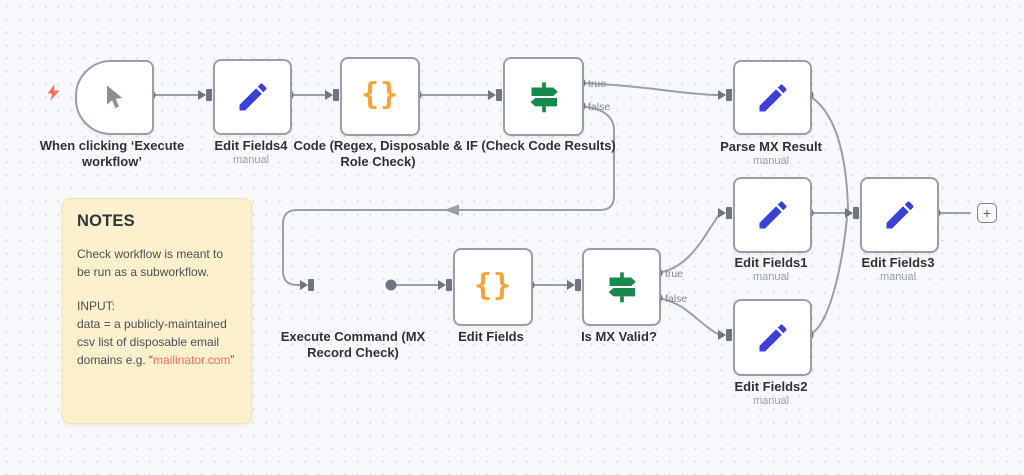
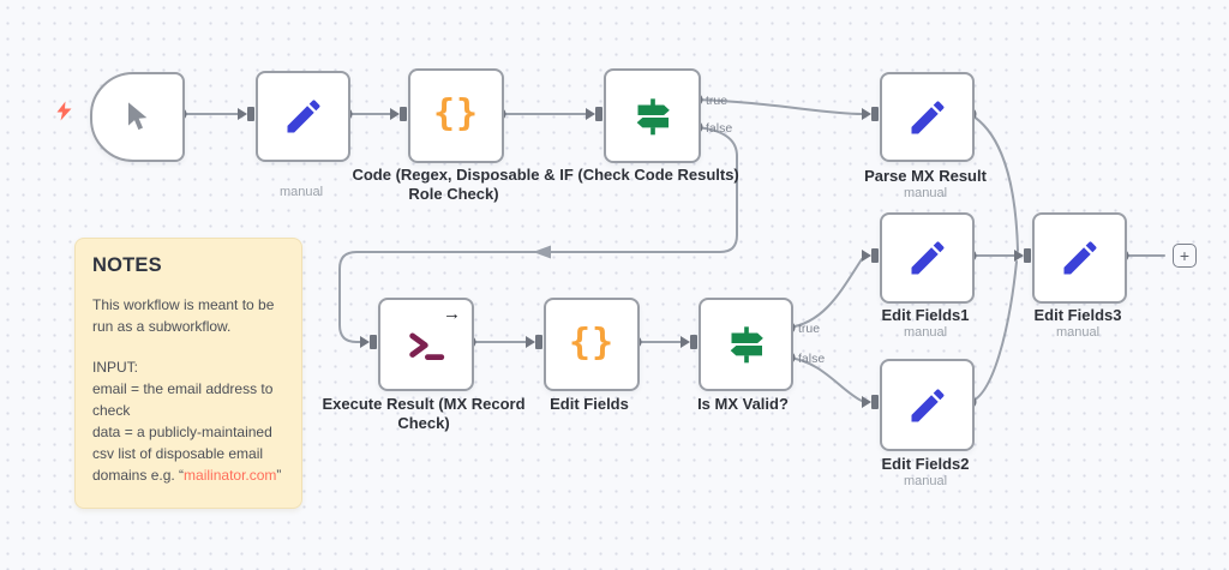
- When clicking ‘Execute workflow’
- Edit Fields4
  manual
  {}
  Code (Regex, Disposable & Role Check)
  IF (Check Code Results)
  true
  false
  Parse MX Result
  manual
  Edit Fields1
  manual
  Edit Fields3
  manual
  Edit Fields2
  manual
+ →
- Execute Command (MX Record Check)
+ Execute Result (MX Record Check)
  {}
  Edit Fields
  Is MX Valid?
  true
  false
  +
  NOTES
- Check workflow is meant to be run as a subworkflow.
+ This workflow is meant to be run as a subworkflow.
  INPUT:
+ email = the email address to check
  data = a publicly-maintained csv list of disposable email domains e.g. “mailinator.com”
